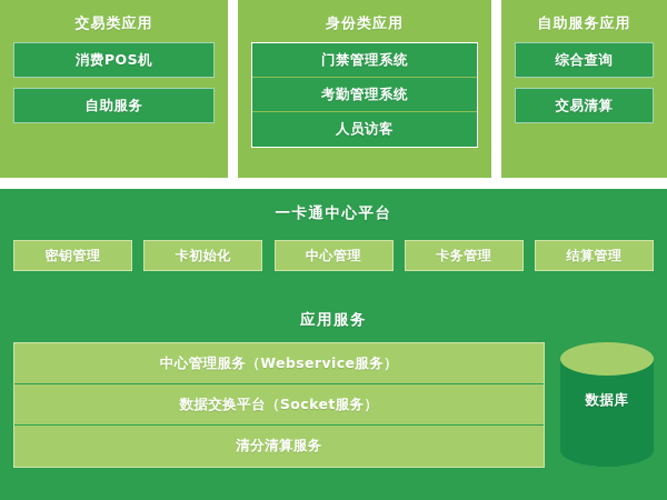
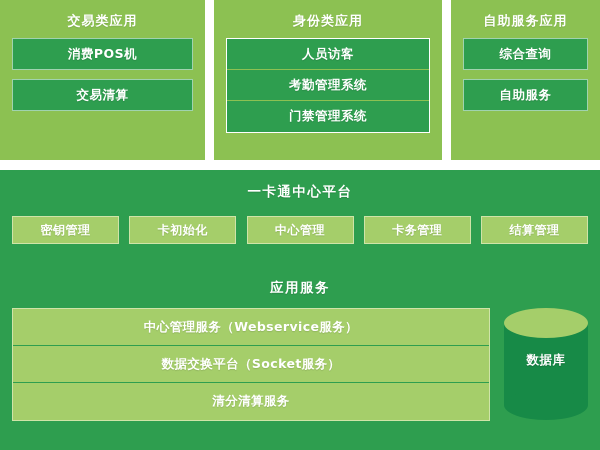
  交易类应用
  消费POS机
- 自助服务
+ 交易清算
  身份类应用
- 门禁管理系统
+ 人员访客
  考勤管理系统
- 人员访客
+ 门禁管理系统
  自助服务应用
  综合查询
- 交易清算
+ 自助服务
  一卡通中心平台
  密钥管理
  卡初始化
  中心管理
  卡务管理
  结算管理
  应用服务
  中心管理服务（Webservice服务）
  数据交换平台（Socket服务）
  清分清算服务
  数据库
